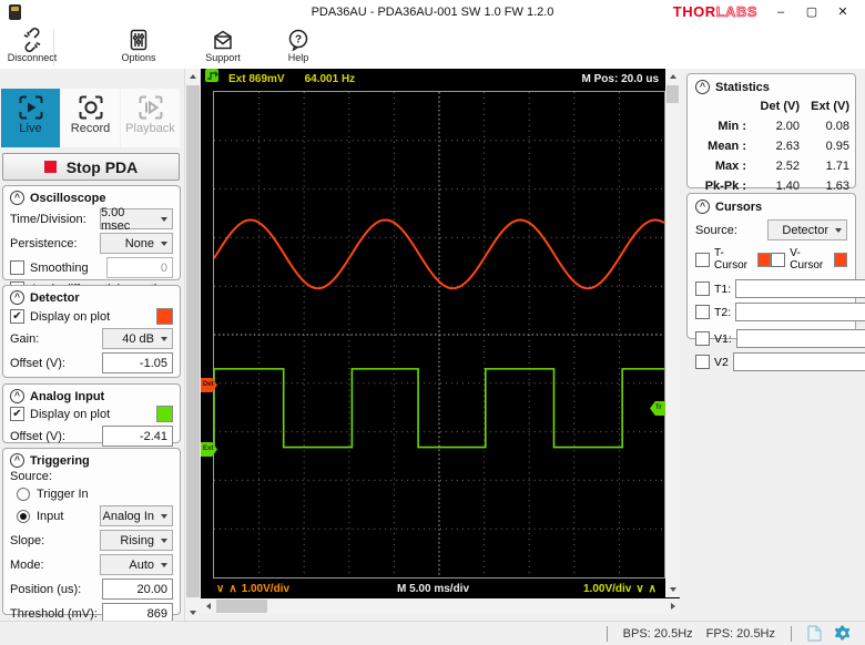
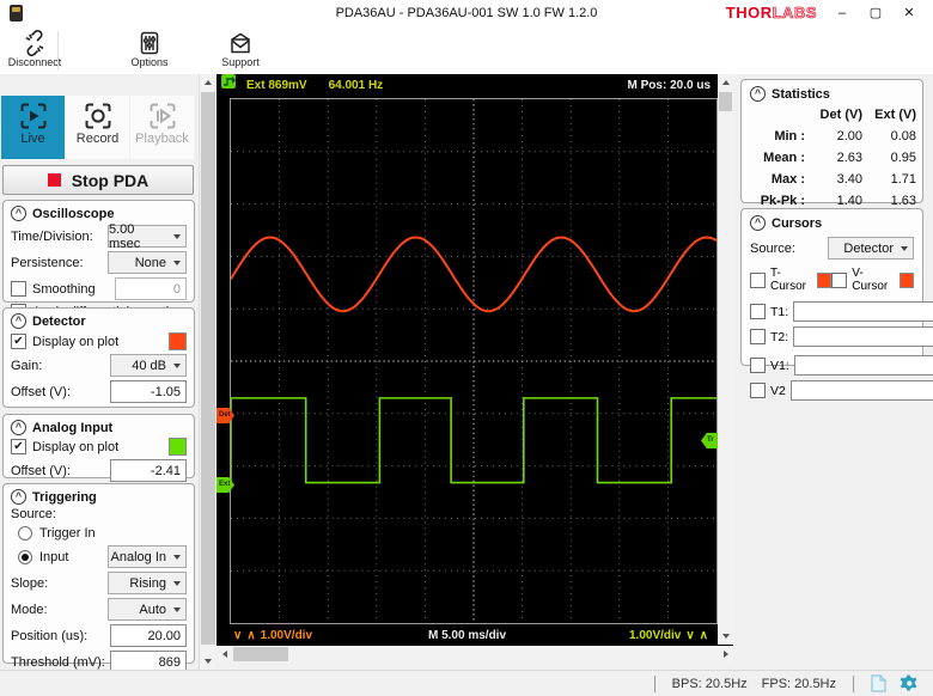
  PDA36AU - PDA36AU-001 SW 1.0 FW 1.2.0
  THORLABS
  –
  ▢
  ✕
  Disconnect
  Options
  Support
- ?
- Help
  Live
  Record
  Playback
  Stop PDA
  ^
  Oscilloscope
  Time/Division:
  5.00 msec
  Persistence:
  None
  Smoothing
  0
  ^
  Detector
  ✔
  Display on plot
  Gain:
  40 dB
  Offset (V):
  -1.05
  ^
  Analog Input
  ✔
  Display on plot
  Offset (V):
  -2.41
  ^
  Triggering
  Source:
  Trigger In
  Input
  Analog In
  Slope:
  Rising
  Mode:
  Auto
  Position (us):
  20.00
  Threshold (mV):
  869
  Ext 869mV
  64.001 Hz
  M Pos: 20.0 us
  M 5.00 ms/div
  ∨
  ∧
  1.00V/div
  1.00V/div
  ∨
  ∧
  ^
  Statistics
  Det (V)
  Ext (V)
  Min :
  2.00
  0.08
  Mean :
  2.63
  0.95
  Max :
- 2.52
+ 3.40
  1.71
  Pk-Pk :
  1.40
  1.63
  ^
  Cursors
  Source:
  Detector
  T-Cursor
  V-Cursor
  T1:
  T2:
  V1:
  V2
  BPS: 20.5Hz
  FPS: 20.5Hz
